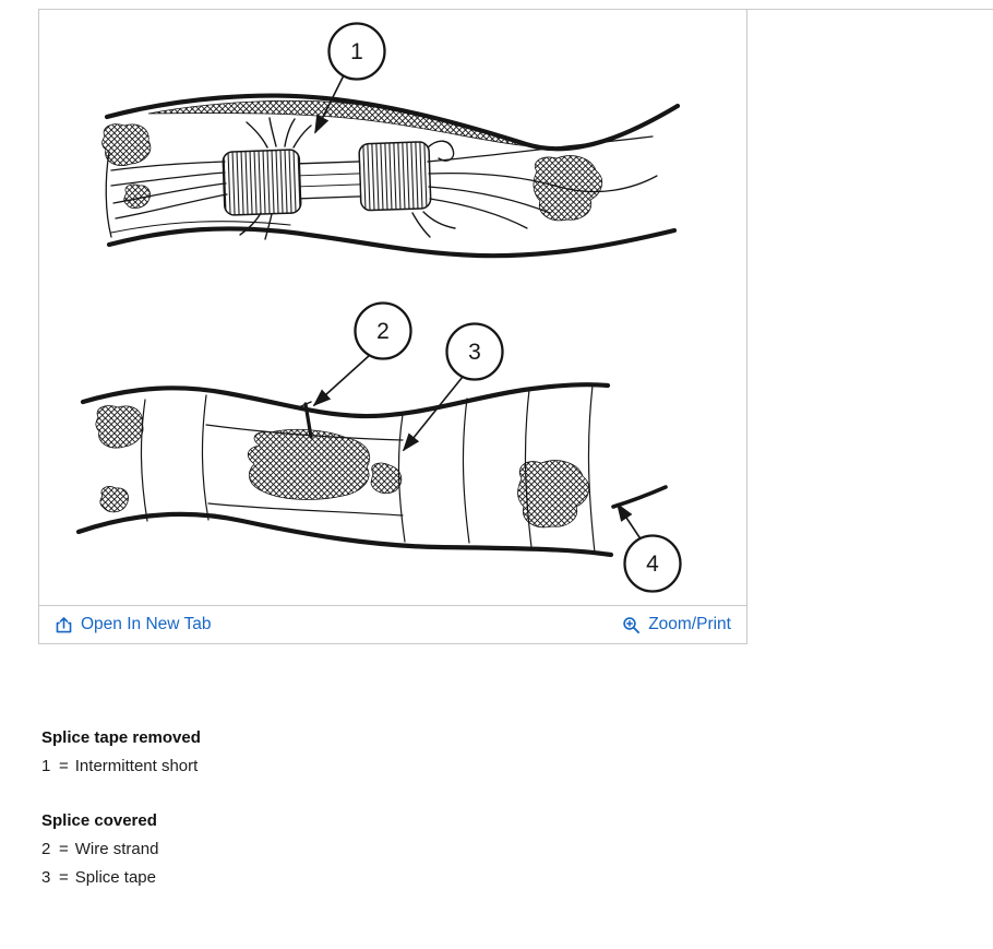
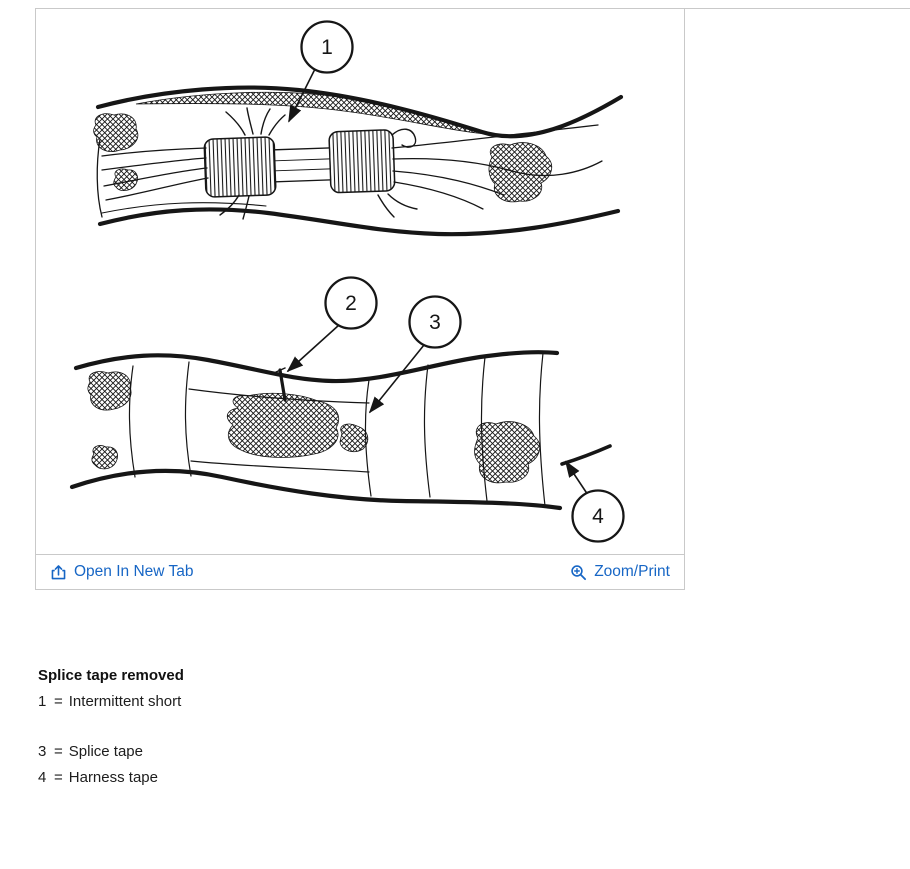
  1
  2
  3
  4
  Open In New Tab
  Zoom/Print
  Splice tape removed
  1 = Intermittent short
- Splice covered
- 2 = Wire strand
  3 = Splice tape
+ 4 = Harness tape
